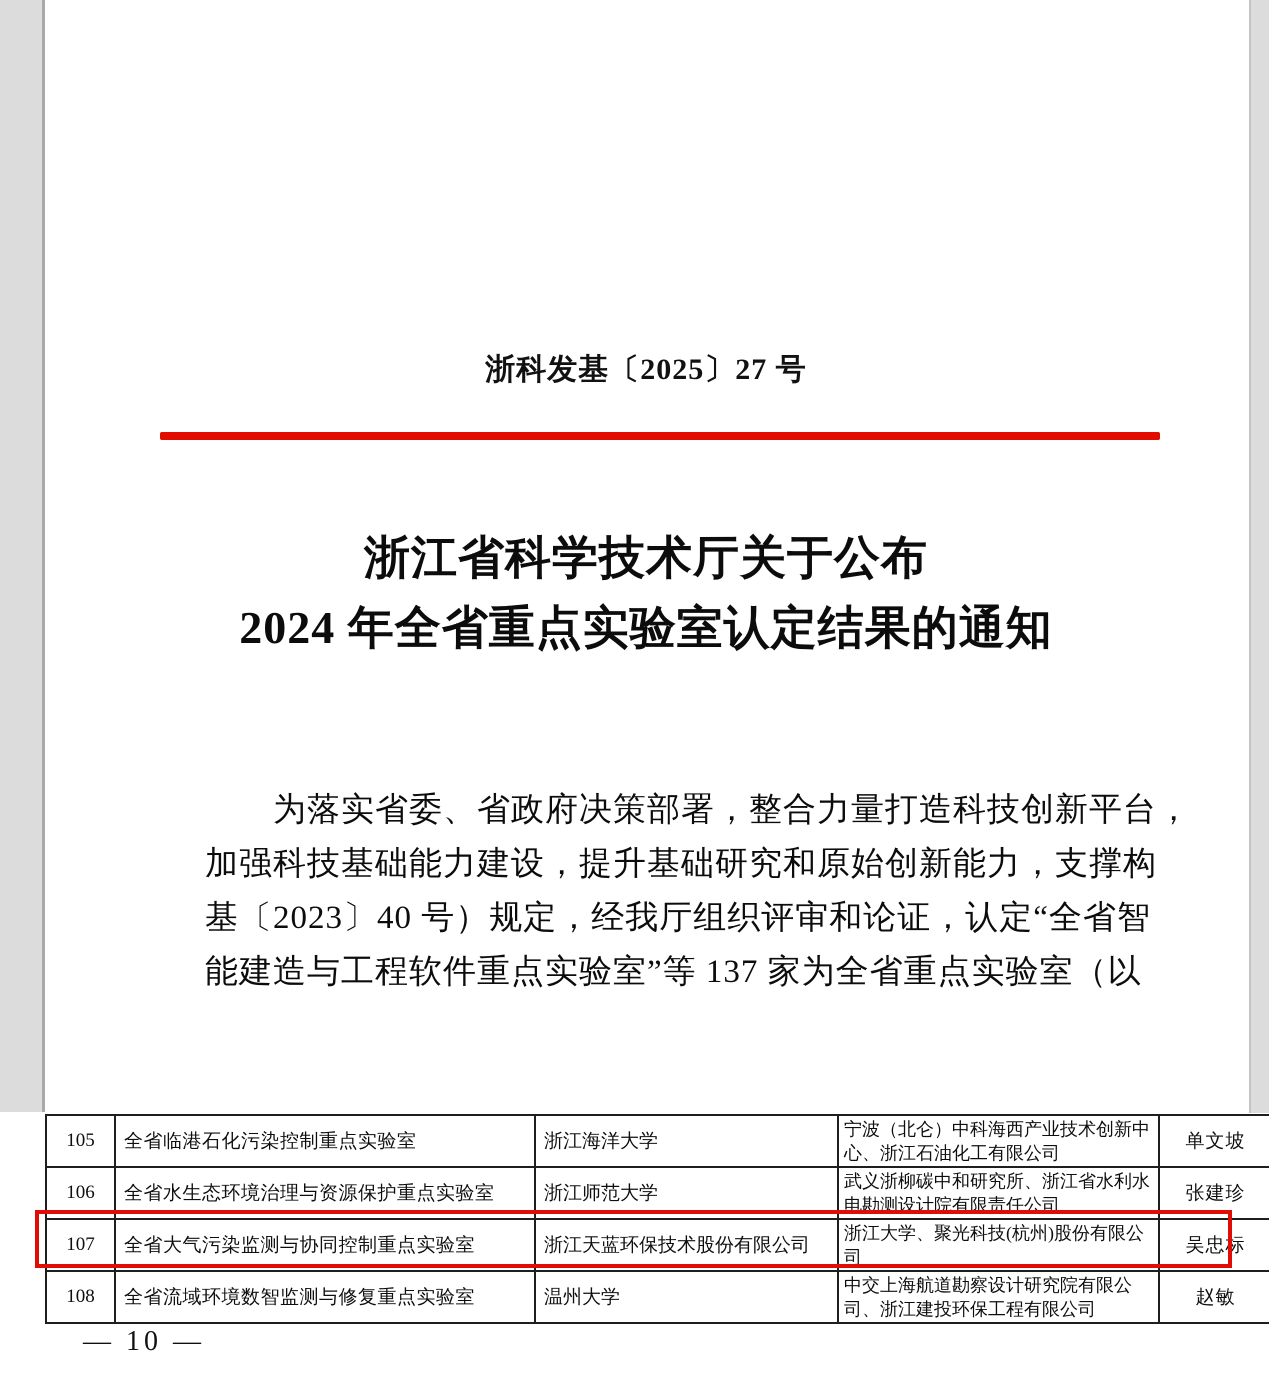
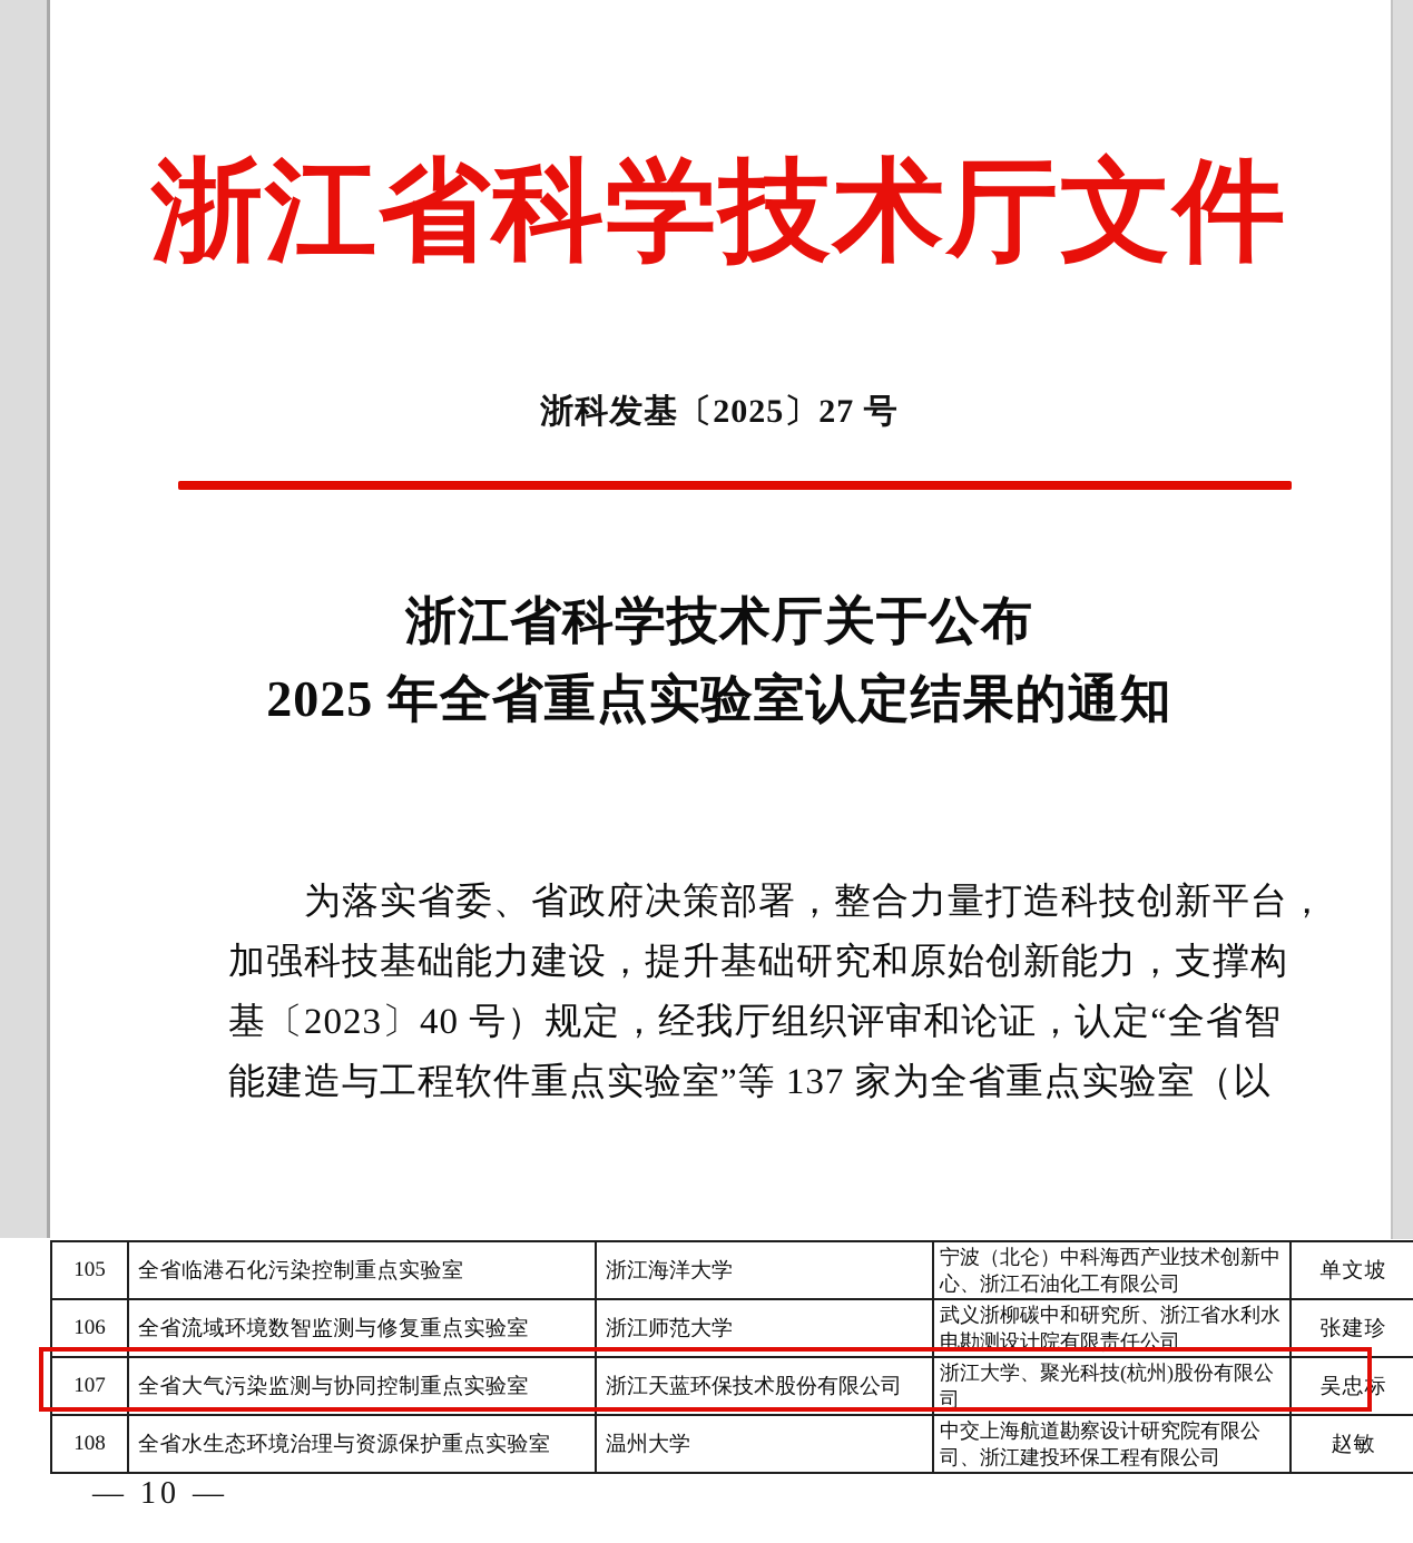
+ 浙江省科学技术厅文件
  浙科发基〔2025〕27 号
  浙江省科学技术厅关于公布
- 2024 年全省重点实验室认定结果的通知
+ 2025 年全省重点实验室认定结果的通知
  为落实省委、省政府决策部署，整合力量打造科技创新平台，
  加强科技基础能力建设，提升基础研究和原始创新能力，支撑构
  基〔2023〕40 号）规定，经我厅组织评审和论证，认定“全省智
  能建造与工程软件重点实验室”等 137 家为全省重点实验室（以
  105	全省临港石化污染控制重点实验室	浙江海洋大学	宁波（北仑）中科海西产业技术创新中心、浙江石油化工有限公司	单文坡
- 106	全省水生态环境治理与资源保护重点实验室	浙江师范大学	武义浙柳碳中和研究所、浙江省水利水电勘测设计院有限责任公司	张建珍
+ 106	全省流域环境数智监测与修复重点实验室	浙江师范大学	武义浙柳碳中和研究所、浙江省水利水电勘测设计院有限责任公司	张建珍
  107	全省大气污染监测与协同控制重点实验室	浙江天蓝环保技术股份有限公司	浙江大学、聚光科技(杭州)股份有限公司	吴忠标
- 108	全省流域环境数智监测与修复重点实验室	温州大学	中交上海航道勘察设计研究院有限公司、浙江建投环保工程有限公司	赵敏
+ 108	全省水生态环境治理与资源保护重点实验室	温州大学	中交上海航道勘察设计研究院有限公司、浙江建投环保工程有限公司	赵敏
  — 10 —
